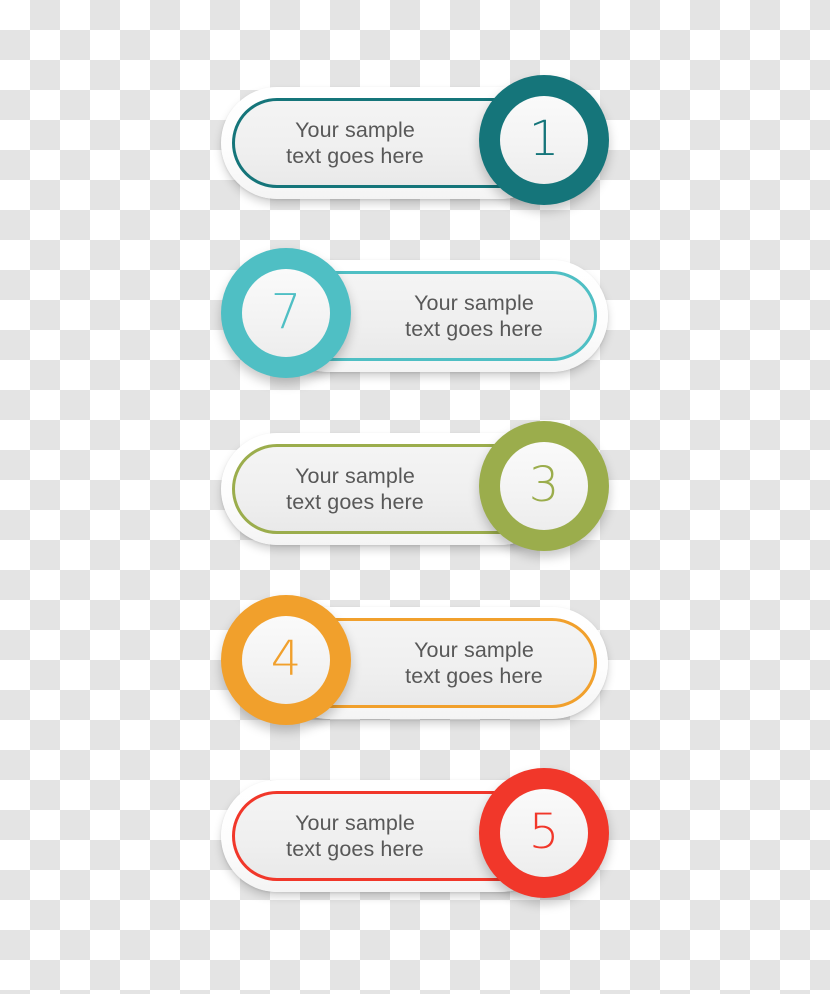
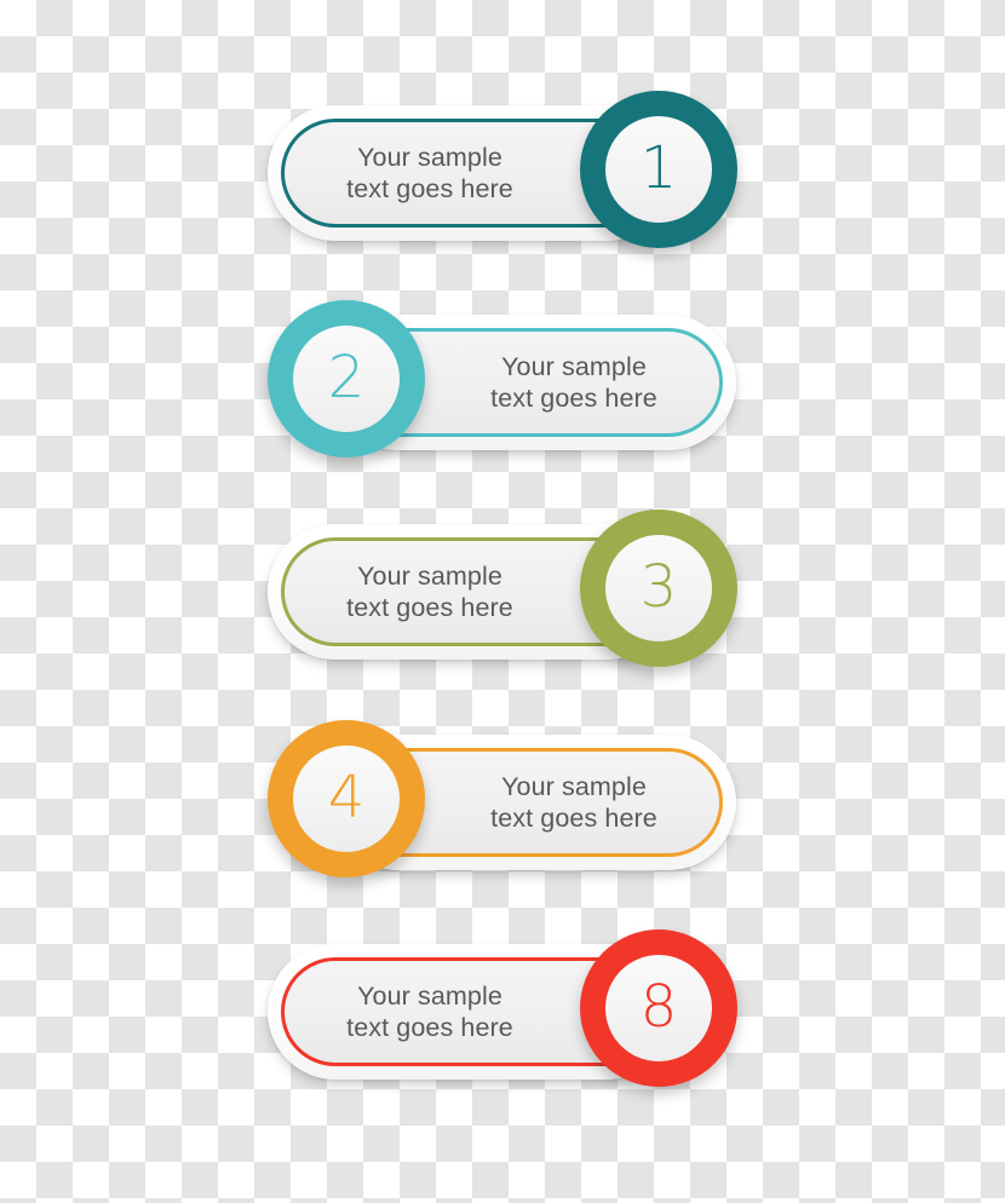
  Your sample
  text goes here
  1
  Your sample
  text goes here
- 7
+ 2
  Your sample
  text goes here
  3
  Your sample
  text goes here
  4
  Your sample
  text goes here
- 5
+ 8
